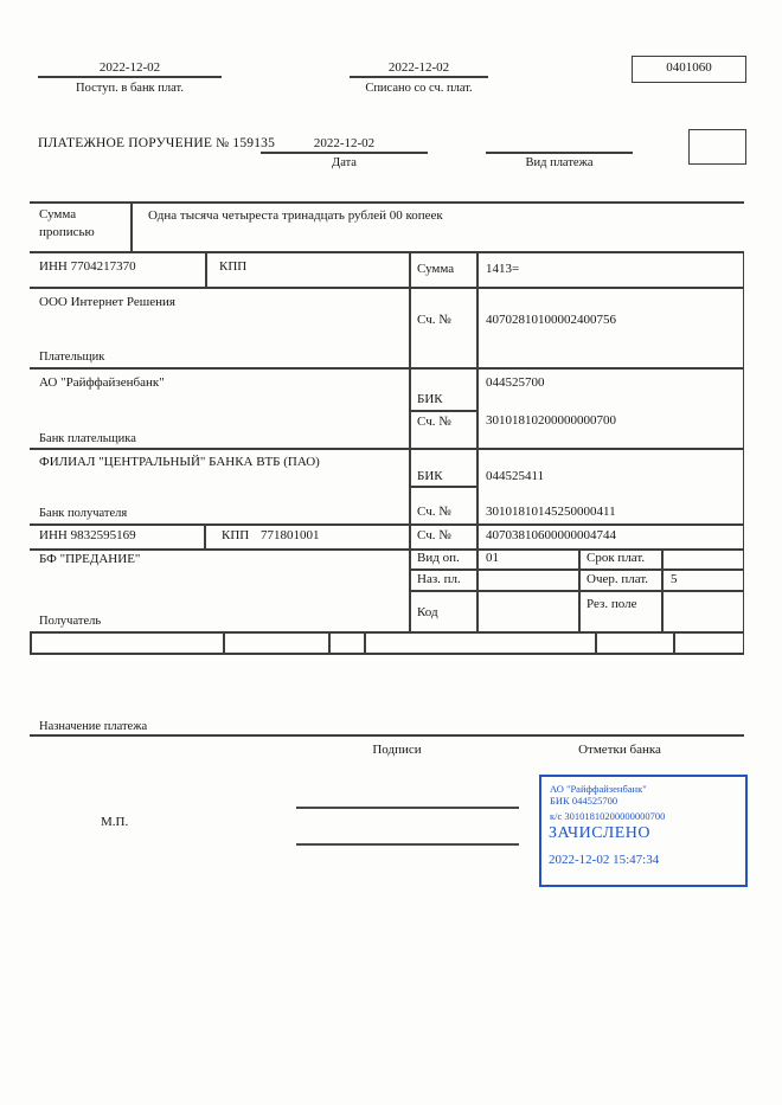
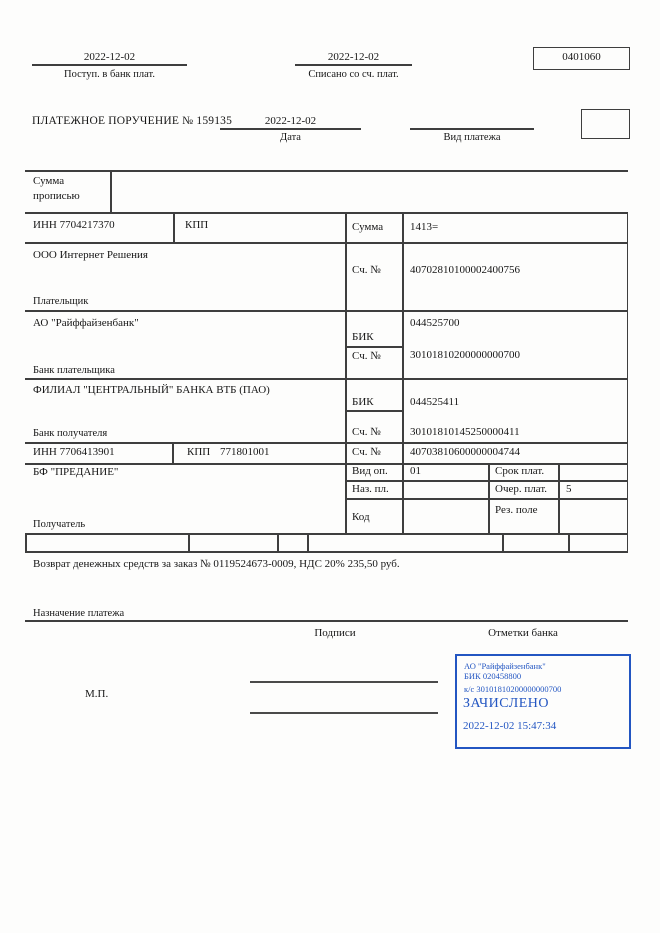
  2022-12-02
  Поступ. в банк плат.
  2022-12-02
  Списано со сч. плат.
  0401060
  ПЛАТЕЖНОЕ ПОРУЧЕНИЕ № 159135
  2022-12-02
  Дата
  Вид платежа
  Сумма прописью
- Одна тысяча четыреста тринадцать рублей 00 копеек
  ИНН 7704217370
  КПП
  Сумма
  1413=
  ООО Интернет Решения
  Сч. №
  40702810100002400756
  Плательщик
  АО "Райффайзенбанк"
  044525700
  БИК
  Сч. №
  30101810200000000700
  Банк плательщика
  ФИЛИАЛ "ЦЕНТРАЛЬНЫЙ" БАНКА ВТБ (ПАО)
  БИК
  044525411
  Сч. №
  30101810145250000411
  Банк получателя
- ИНН 9832595169
+ ИНН 7706413901
  КПП
  771801001
  Сч. №
  40703810600000004744
  БФ "ПРЕДАНИЕ"
  Получатель
  Вид оп.
  01
  Срок плат.
  Наз. пл.
  Очер. плат.
  5
  Код
  Рез. поле
+ Возврат денежных средств за заказ № 0119524673-0009, НДС 20% 235,50 руб.
  Назначение платежа
  Подписи
  Отметки банка
  М.П.
  АО "Райффайзенбанк"
- БИК 044525700
+ БИК 020458800
  к/с 30101810200000000700
  ЗАЧИСЛЕНО
  2022-12-02 15:47:34
